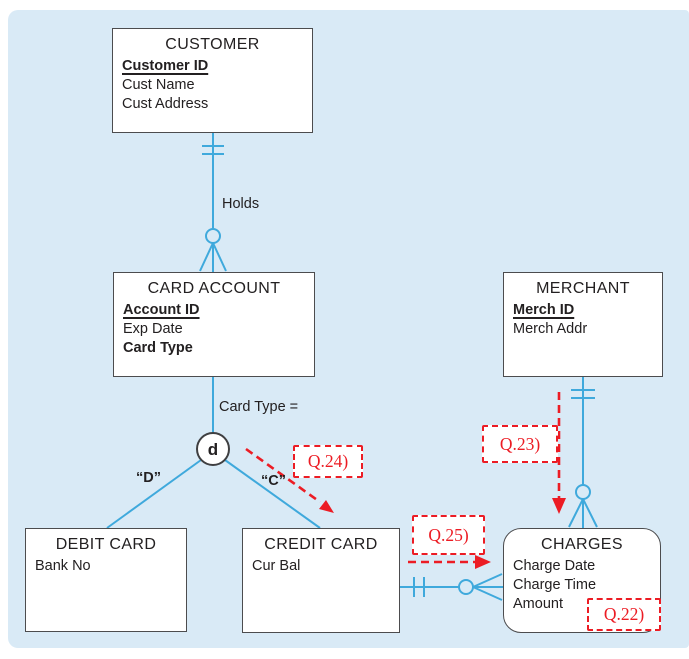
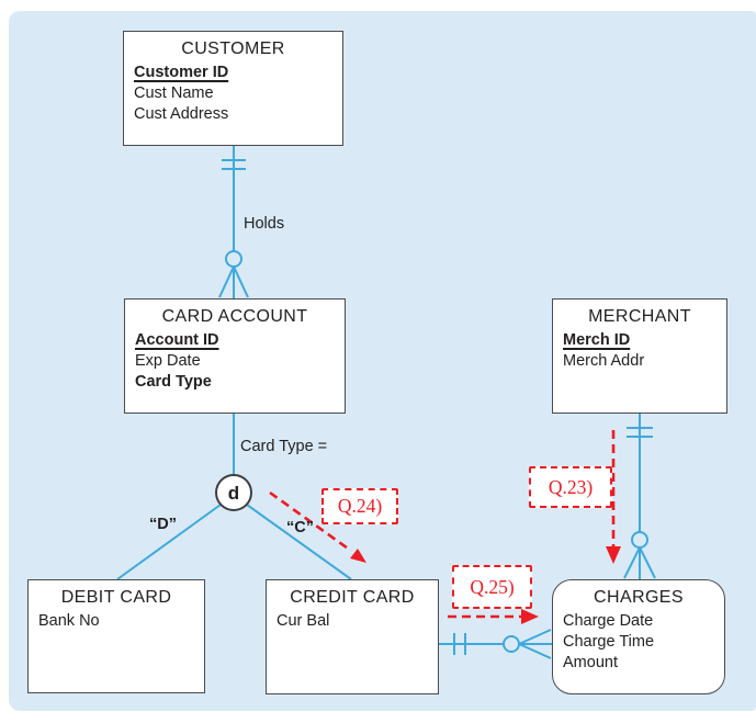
  d
  CUSTOMER
  Customer ID
  Cust Name
  Cust Address
  CARD ACCOUNT
  Account ID
  Exp Date
  Card Type
  MERCHANT
  Merch ID
  Merch Addr
  DEBIT CARD
  Bank No
  CREDIT CARD
  Cur Bal
  CHARGES
  Charge Date
  Charge Time
  Amount
  Holds
  Card Type =
  “D”
  “C”
  Q.24)
  Q.23)
  Q.25)
- Q.22)
